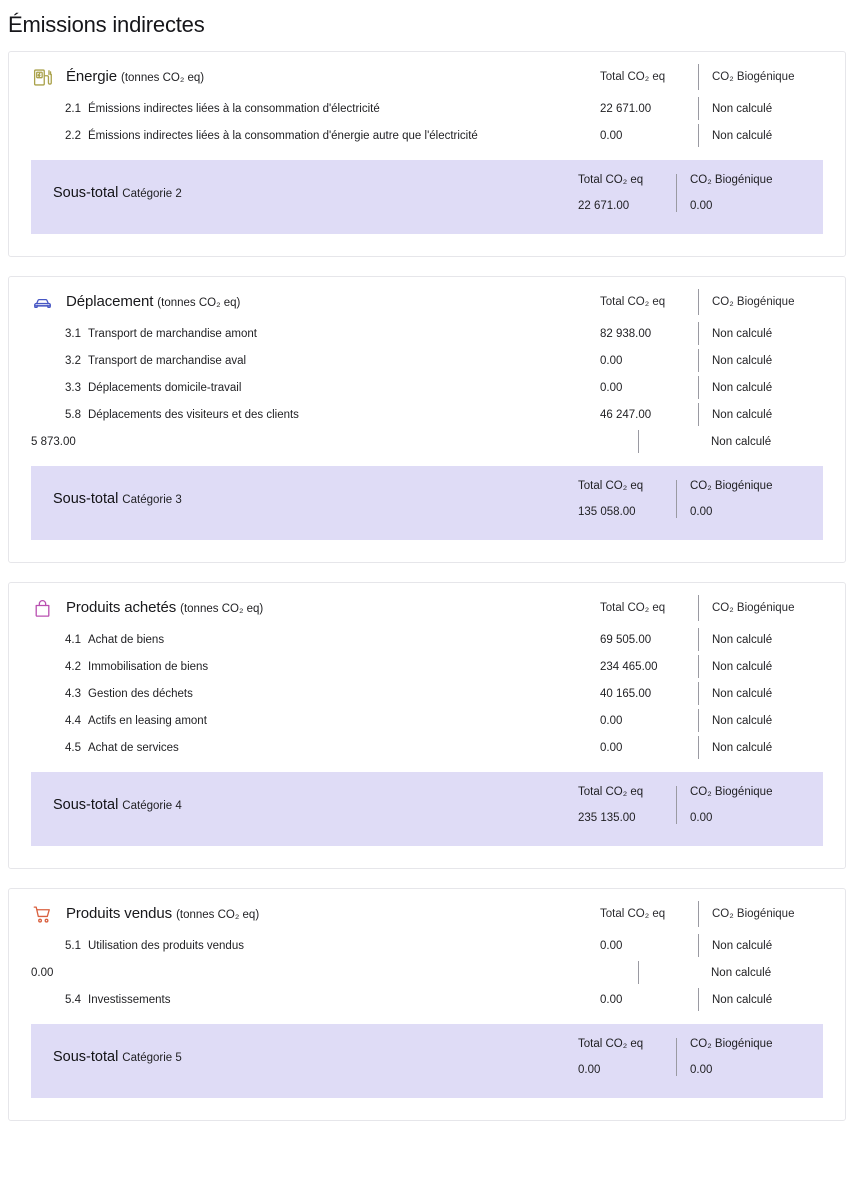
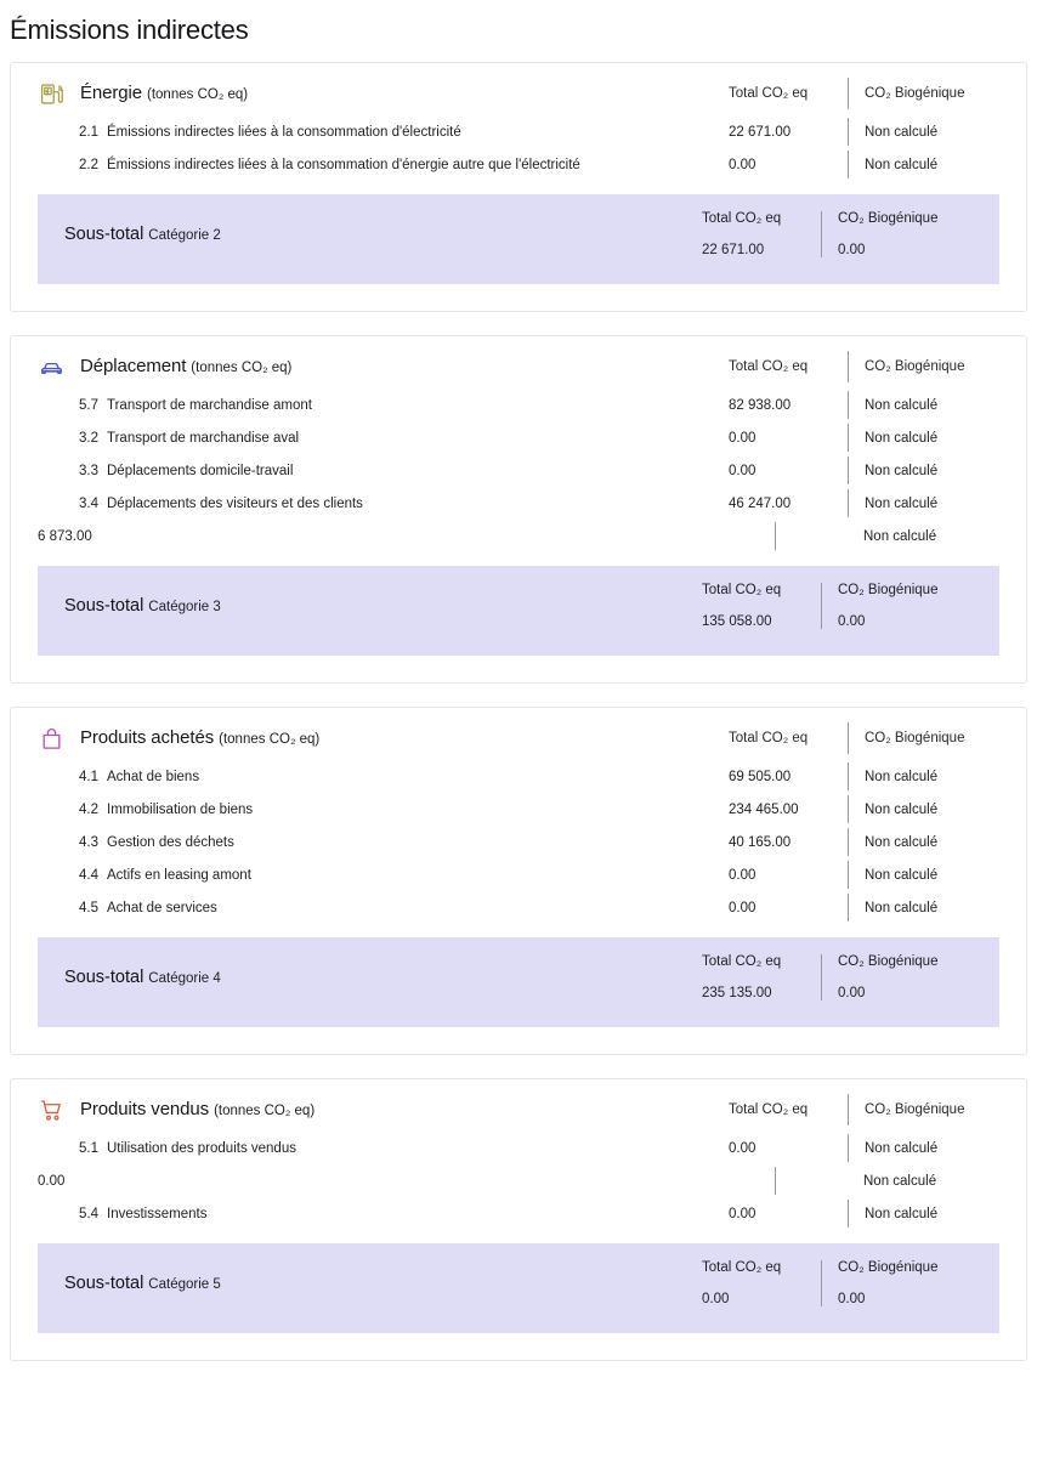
  Émissions indirectes
  Énergie (tonnes CO₂ eq)
  Total CO₂ eq
  CO₂ Biogénique
  2.1
  Émissions indirectes liées à la consommation d'électricité
  22 671.00
  Non calculé
  2.2
  Émissions indirectes liées à la consommation d'énergie autre que l'électricité
  0.00
  Non calculé
  Sous-total Catégorie 2
  Total CO₂ eq
  22 671.00
  CO₂ Biogénique
  0.00
  Déplacement (tonnes CO₂ eq)
  Total CO₂ eq
  CO₂ Biogénique
- 3.1
+ 5.7
  Transport de marchandise amont
  82 938.00
  Non calculé
  3.2
  Transport de marchandise aval
  0.00
  Non calculé
  3.3
  Déplacements domicile-travail
  0.00
  Non calculé
- 5.8
+ 3.4
  Déplacements des visiteurs et des clients
  46 247.00
  Non calculé
- 5 873.00
+ 6 873.00
  Non calculé
  Sous-total Catégorie 3
  Total CO₂ eq
  135 058.00
  CO₂ Biogénique
  0.00
  Produits achetés (tonnes CO₂ eq)
  Total CO₂ eq
  CO₂ Biogénique
  4.1
  Achat de biens
  69 505.00
  Non calculé
  4.2
  Immobilisation de biens
  234 465.00
  Non calculé
  4.3
  Gestion des déchets
  40 165.00
  Non calculé
  4.4
  Actifs en leasing amont
  0.00
  Non calculé
  4.5
  Achat de services
  0.00
  Non calculé
  Sous-total Catégorie 4
  Total CO₂ eq
  235 135.00
  CO₂ Biogénique
  0.00
  Produits vendus (tonnes CO₂ eq)
  Total CO₂ eq
  CO₂ Biogénique
  5.1
  Utilisation des produits vendus
  0.00
  Non calculé
  0.00
  Non calculé
  5.4
  Investissements
  0.00
  Non calculé
  Sous-total Catégorie 5
  Total CO₂ eq
  0.00
  CO₂ Biogénique
  0.00
